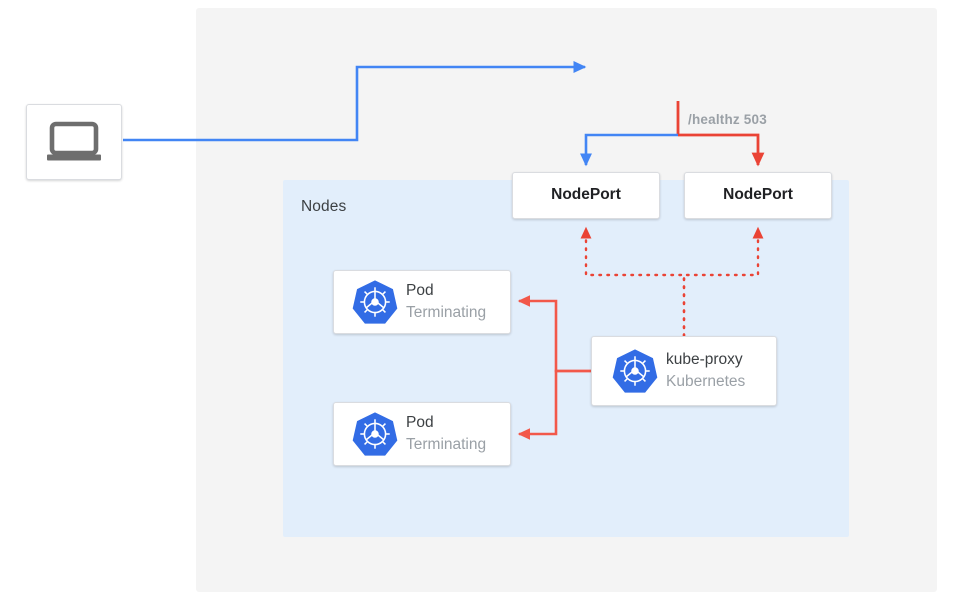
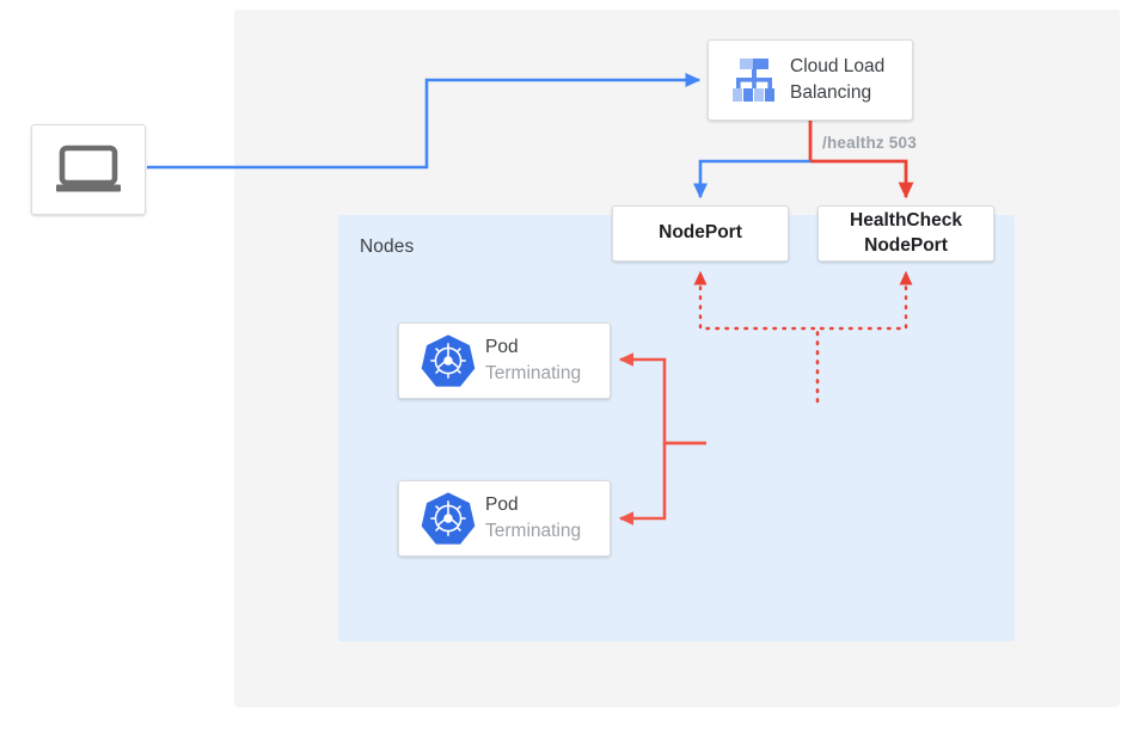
  Nodes
  /healthz 503
+ Cloud Load
+ Balancing
  NodePort
+ HealthCheck
  NodePort
  Pod
  Terminating
  Pod
  Terminating
- kube-proxy
- Kubernetes
